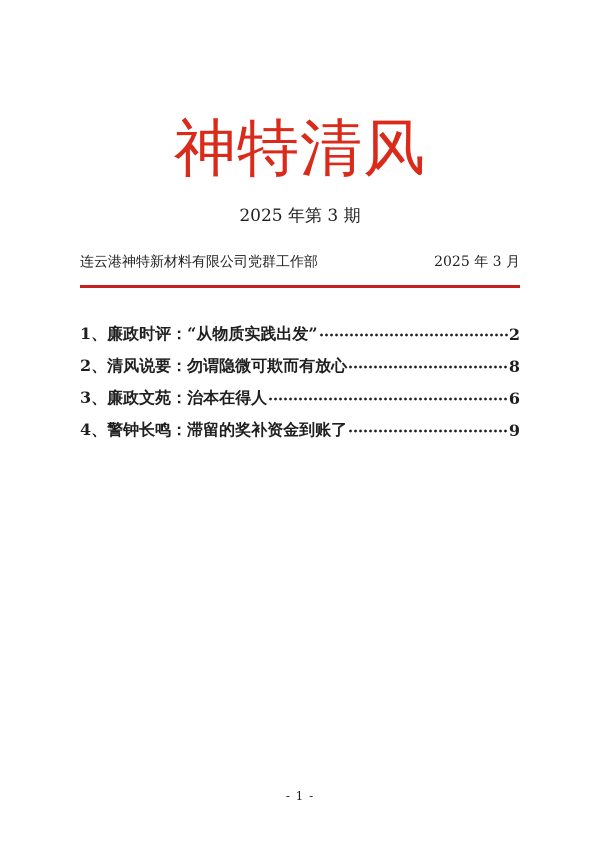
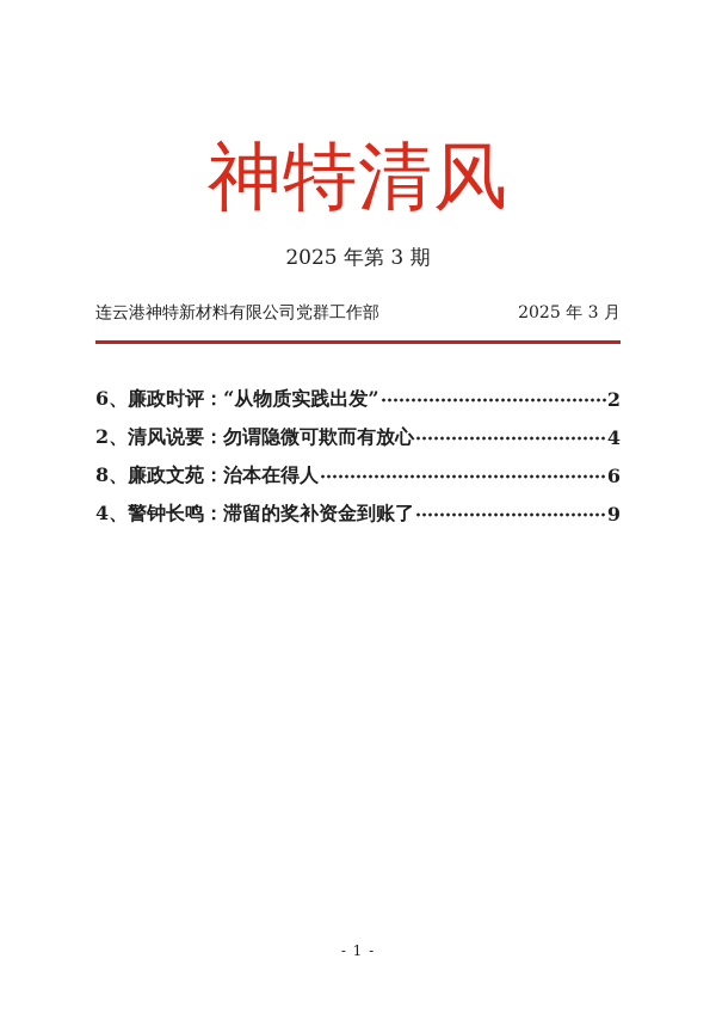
  神特清风
  2025 年第 3 期
  连云港神特新材料有限公司党群工作部
  2025 年 3 月
- 1、廉政时评：“从物质实践出发”
+ 6、廉政时评：“从物质实践出发”
  2
  2、清风说要：勿谓隐微可欺而有放心
- 8
+ 4
- 3、廉政文苑：治本在得人
+ 8、廉政文苑：治本在得人
  6
  4、警钟长鸣：滞留的奖补资金到账了
  9
  - 1 -
